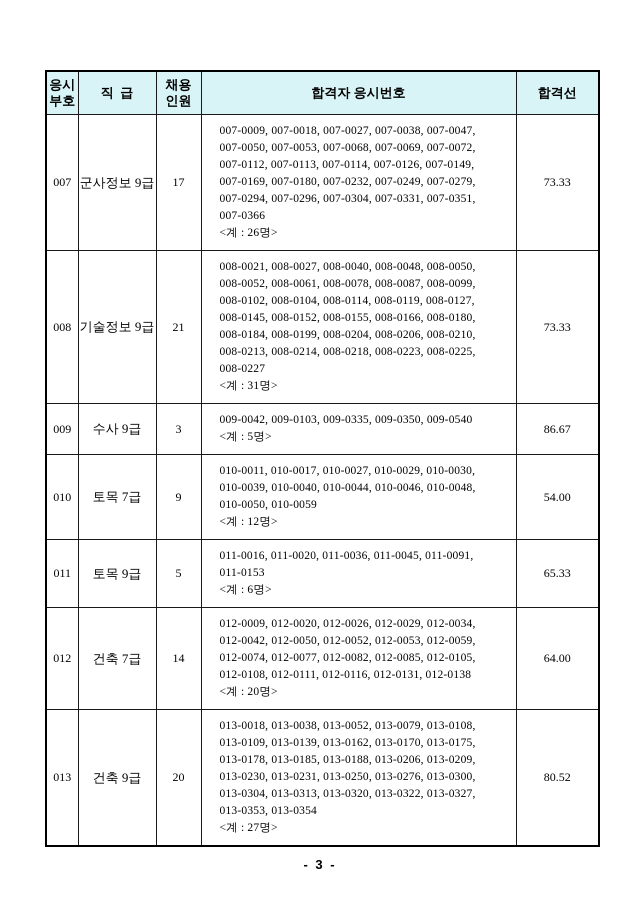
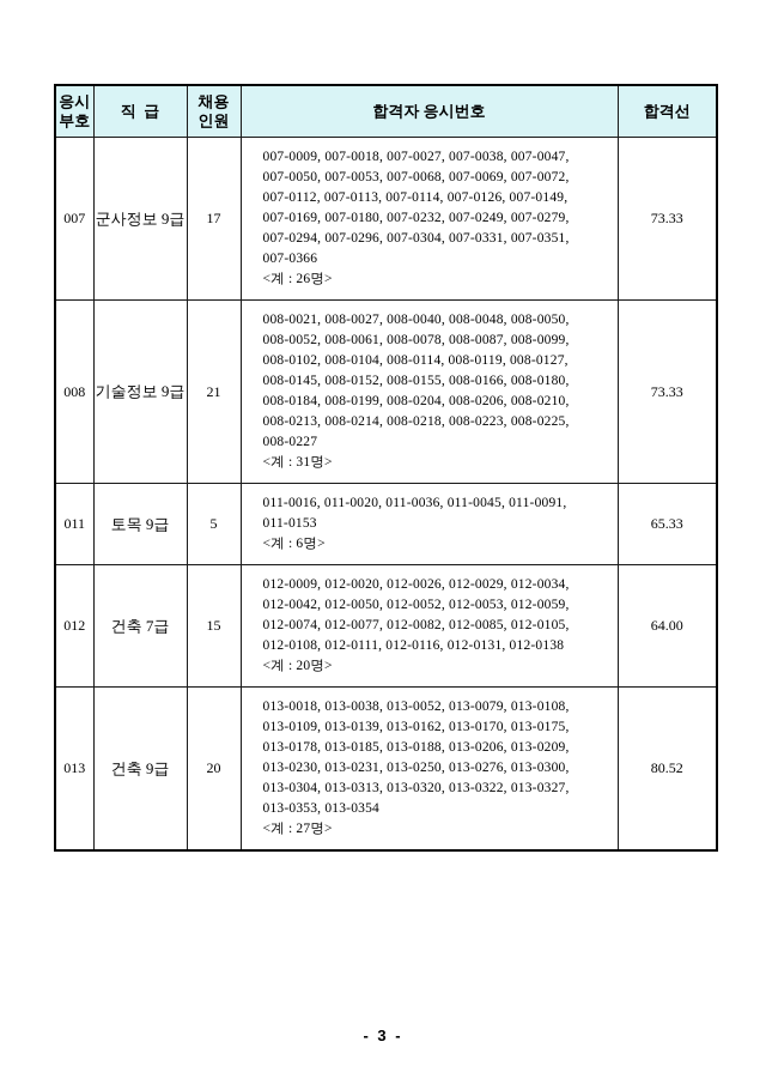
  응시 부호	직 급	채용 인원	합격자 응시번호	합격선
  007	군사정보 9급	17	007-0009, 007-0018, 007-0027, 007-0038, 007-0047, 007-0050, 007-0053, 007-0068, 007-0069, 007-0072, 007-0112, 007-0113, 007-0114, 007-0126, 007-0149, 007-0169, 007-0180, 007-0232, 007-0249, 007-0279, 007-0294, 007-0296, 007-0304, 007-0331, 007-0351, 007-0366 <계 : 26명>	73.33
  008	기술정보 9급	21	008-0021, 008-0027, 008-0040, 008-0048, 008-0050, 008-0052, 008-0061, 008-0078, 008-0087, 008-0099, 008-0102, 008-0104, 008-0114, 008-0119, 008-0127, 008-0145, 008-0152, 008-0155, 008-0166, 008-0180, 008-0184, 008-0199, 008-0204, 008-0206, 008-0210, 008-0213, 008-0214, 008-0218, 008-0223, 008-0225, 008-0227 <계 : 31명>	73.33
- 009	수사 9급	3	009-0042, 009-0103, 009-0335, 009-0350, 009-0540 <계 : 5명>	86.67
- 010	토목 7급	9	010-0011, 010-0017, 010-0027, 010-0029, 010-0030, 010-0039, 010-0040, 010-0044, 010-0046, 010-0048, 010-0050, 010-0059 <계 : 12명>	54.00
  011	토목 9급	5	011-0016, 011-0020, 011-0036, 011-0045, 011-0091, 011-0153 <계 : 6명>	65.33
- 012	건축 7급	14	012-0009, 012-0020, 012-0026, 012-0029, 012-0034, 012-0042, 012-0050, 012-0052, 012-0053, 012-0059, 012-0074, 012-0077, 012-0082, 012-0085, 012-0105, 012-0108, 012-0111, 012-0116, 012-0131, 012-0138 <계 : 20명>	64.00
+ 012	건축 7급	15	012-0009, 012-0020, 012-0026, 012-0029, 012-0034, 012-0042, 012-0050, 012-0052, 012-0053, 012-0059, 012-0074, 012-0077, 012-0082, 012-0085, 012-0105, 012-0108, 012-0111, 012-0116, 012-0131, 012-0138 <계 : 20명>	64.00
  013	건축 9급	20	013-0018, 013-0038, 013-0052, 013-0079, 013-0108, 013-0109, 013-0139, 013-0162, 013-0170, 013-0175, 013-0178, 013-0185, 013-0188, 013-0206, 013-0209, 013-0230, 013-0231, 013-0250, 013-0276, 013-0300, 013-0304, 013-0313, 013-0320, 013-0322, 013-0327, 013-0353, 013-0354 <계 : 27명>	80.52
  - 3 -
